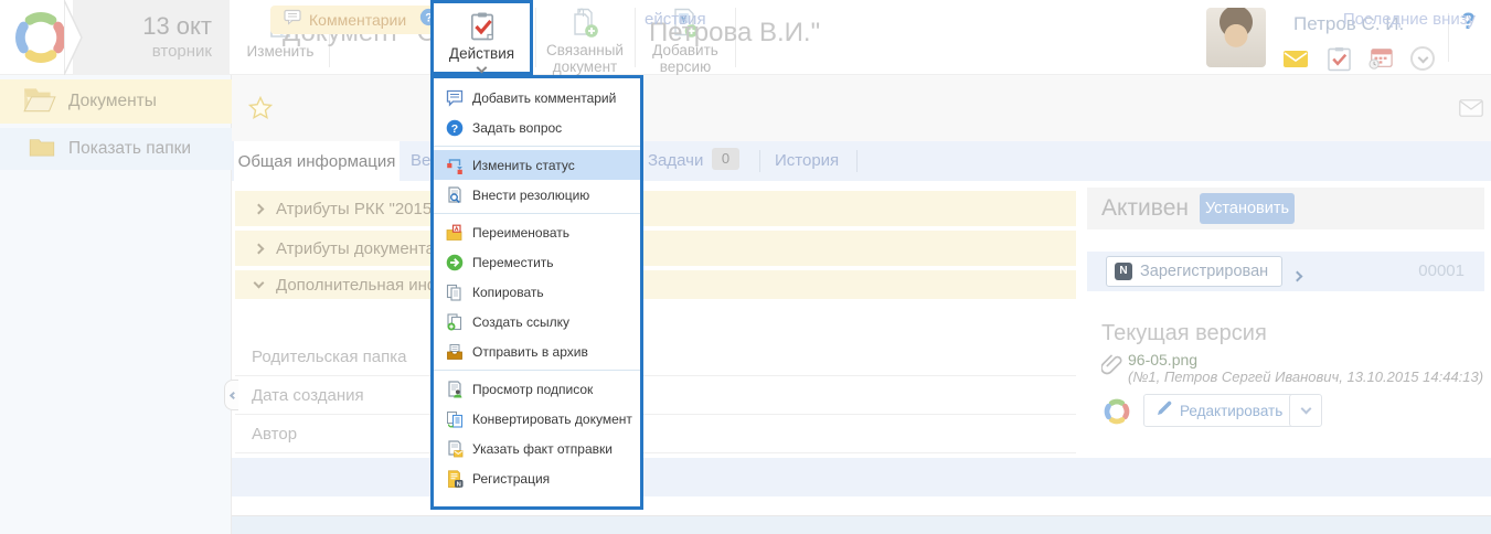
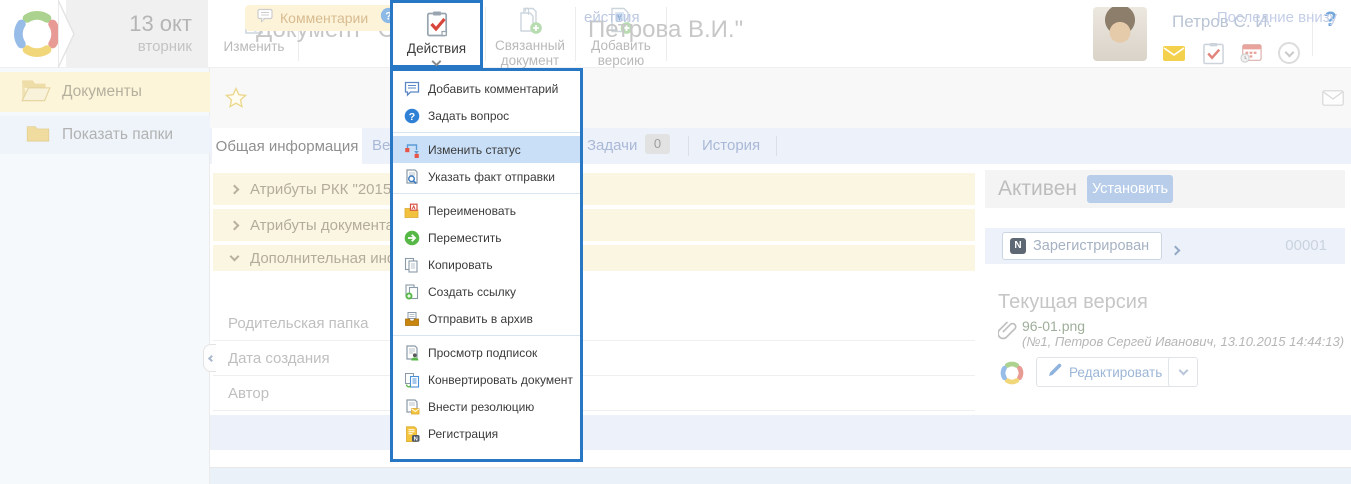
  13 окт
  вторник
  Изменить
  Действия
  Связанный
  документ
  Добавить
  версию
  Петров С. И.
  ?
  Документы
  Показать папки
  Петрова В.И."
  Общая информация
  Задачи
  0
  История
  Атрибуты РКК "2015
  Атрибуты документ
  Дополнительная ин
  Родительская папка
  Дата создания
  Автор
  Комментарии
  ?
  ействия
  Последние внизу
  Активен
  Установить
  N
  Зарегистрирован
  00001
  Текущая версия
- 96-05.png
+ 96-01.png
  (№1, Петров Сергей Иванович, 13.10.2015 14:44:13)
  Редактировать
  Добавить комментарий
  ?
  Задать вопрос
  Изменить статус
- Внести резолюцию
+ Указать факт отправки
  Переименовать
  Переместить
  Копировать
  Создать ссылку
  Отправить в архив
  Просмотр подписок
  Конвертировать документ
- Указать факт отправки
+ Внести резолюцию
  Регистрация
